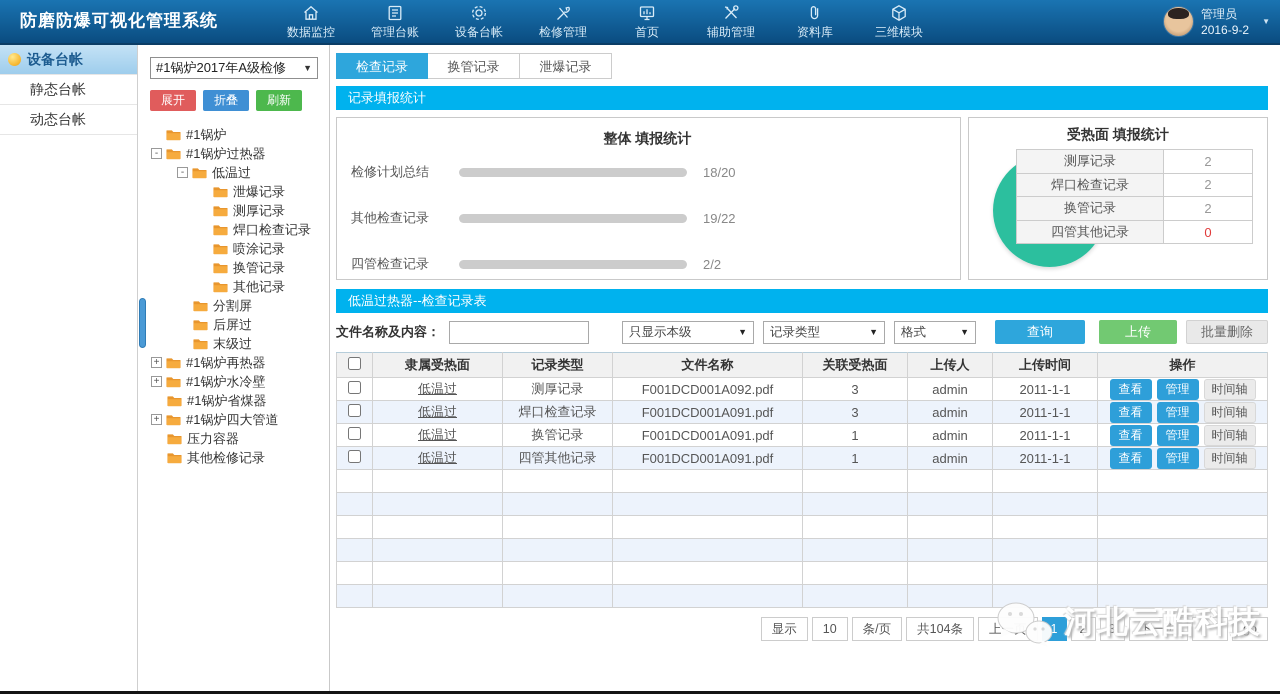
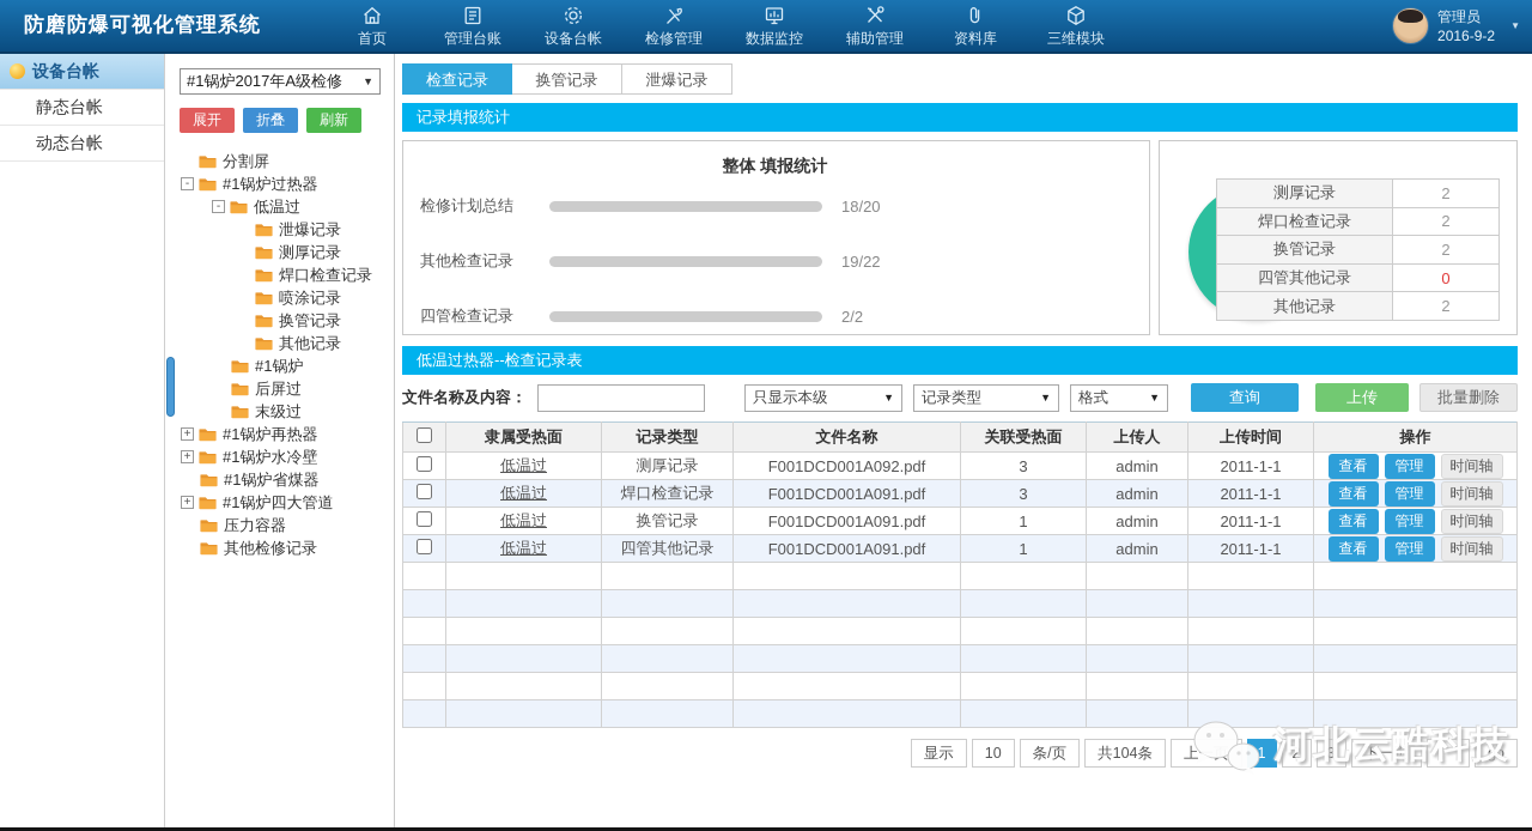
  防磨防爆可视化管理系统
- 数据监控
+ 首页
  管理台账
  设备台帐
  检修管理
- 首页
+ 数据监控
  辅助管理
  资料库
  三维模块
  管理员
  2016-9-2
  ▼
  设备台帐
  静态台帐
  动态台帐
  #1锅炉2017年A级检修
  ▼
  展开
  折叠
  刷新
- #1锅炉
+ 分割屏
  -
  #1锅炉过热器
  -
  低温过
  泄爆记录
  测厚记录
  焊口检查记录
  喷涂记录
  换管记录
  其他记录
- 分割屏
+ #1锅炉
  后屏过
  末级过
  +
  #1锅炉再热器
  +
  #1锅炉水冷壁
  #1锅炉省煤器
  +
  #1锅炉四大管道
  压力容器
  其他检修记录
  检查记录
  换管记录
  泄爆记录
  记录填报统计
  整体 填报统计
  检修计划总结
  18/20
  其他检查记录
  19/22
  四管检查记录
  2/2
- 受热面 填报统计
  测厚记录	2
  焊口检查记录	2
  换管记录	2
  四管其他记录	0
+ 其他记录	2
  低温过热器--检查记录表
  文件名称及内容：
  只显示本级
  ▼
  记录类型
  ▼
  格式
  ▼
  查询
  上传
  批量删除
  	隶属受热面	记录类型	文件名称	关联受热面	上传人	上传时间	操作
  	低温过	测厚记录	F001DCD001A092.pdf	3	admin	2011-1-1	查看 管理 时间轴
  	低温过	焊口检查记录	F001DCD001A091.pdf	3	admin	2011-1-1	查看 管理 时间轴
  	低温过	换管记录	F001DCD001A091.pdf	1	admin	2011-1-1	查看 管理 时间轴
  	低温过	四管其他记录	F001DCD001A091.pdf	1	admin	2011-1-1	查看 管理 时间轴
  显示
  10
  条/页
  共104条
  1
  2
  3
  下一页
  go
  河北云酷科技
